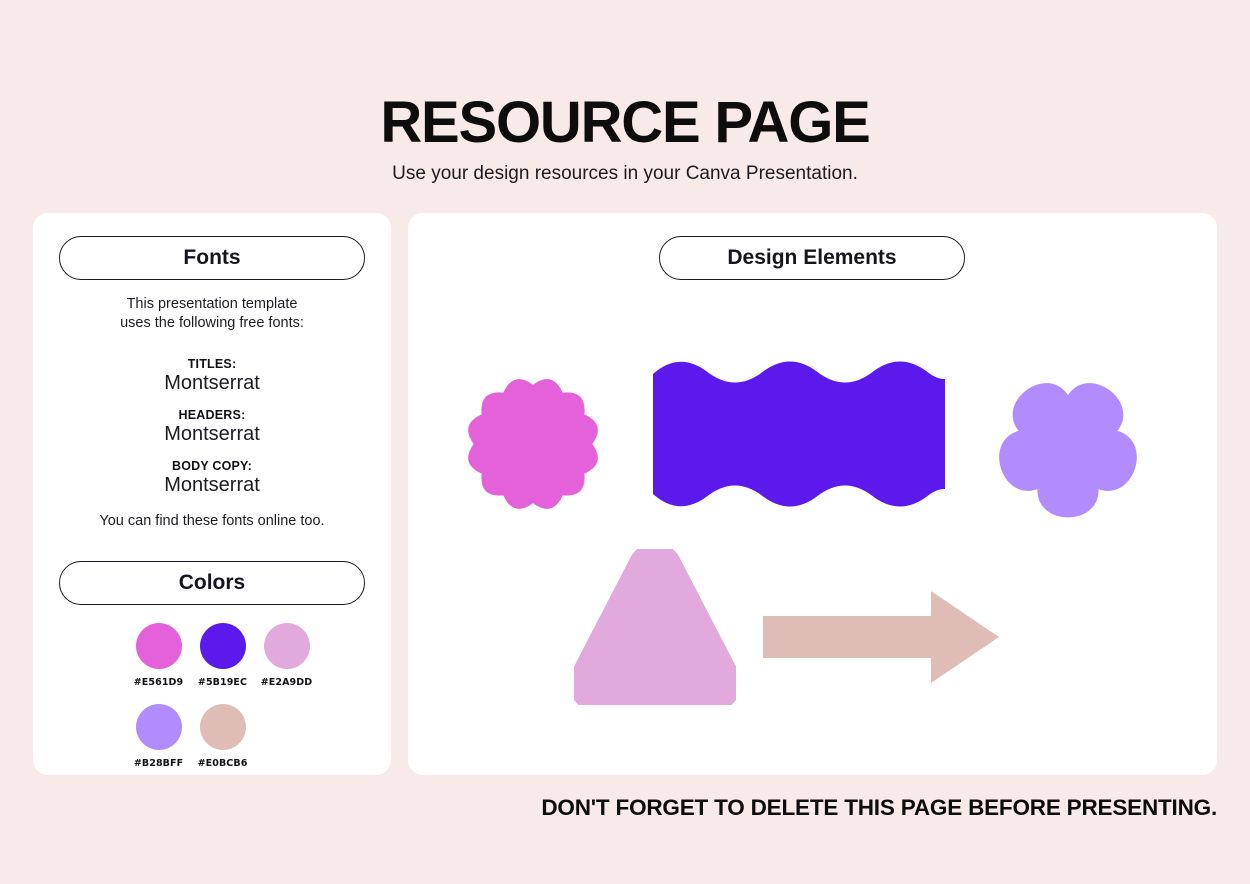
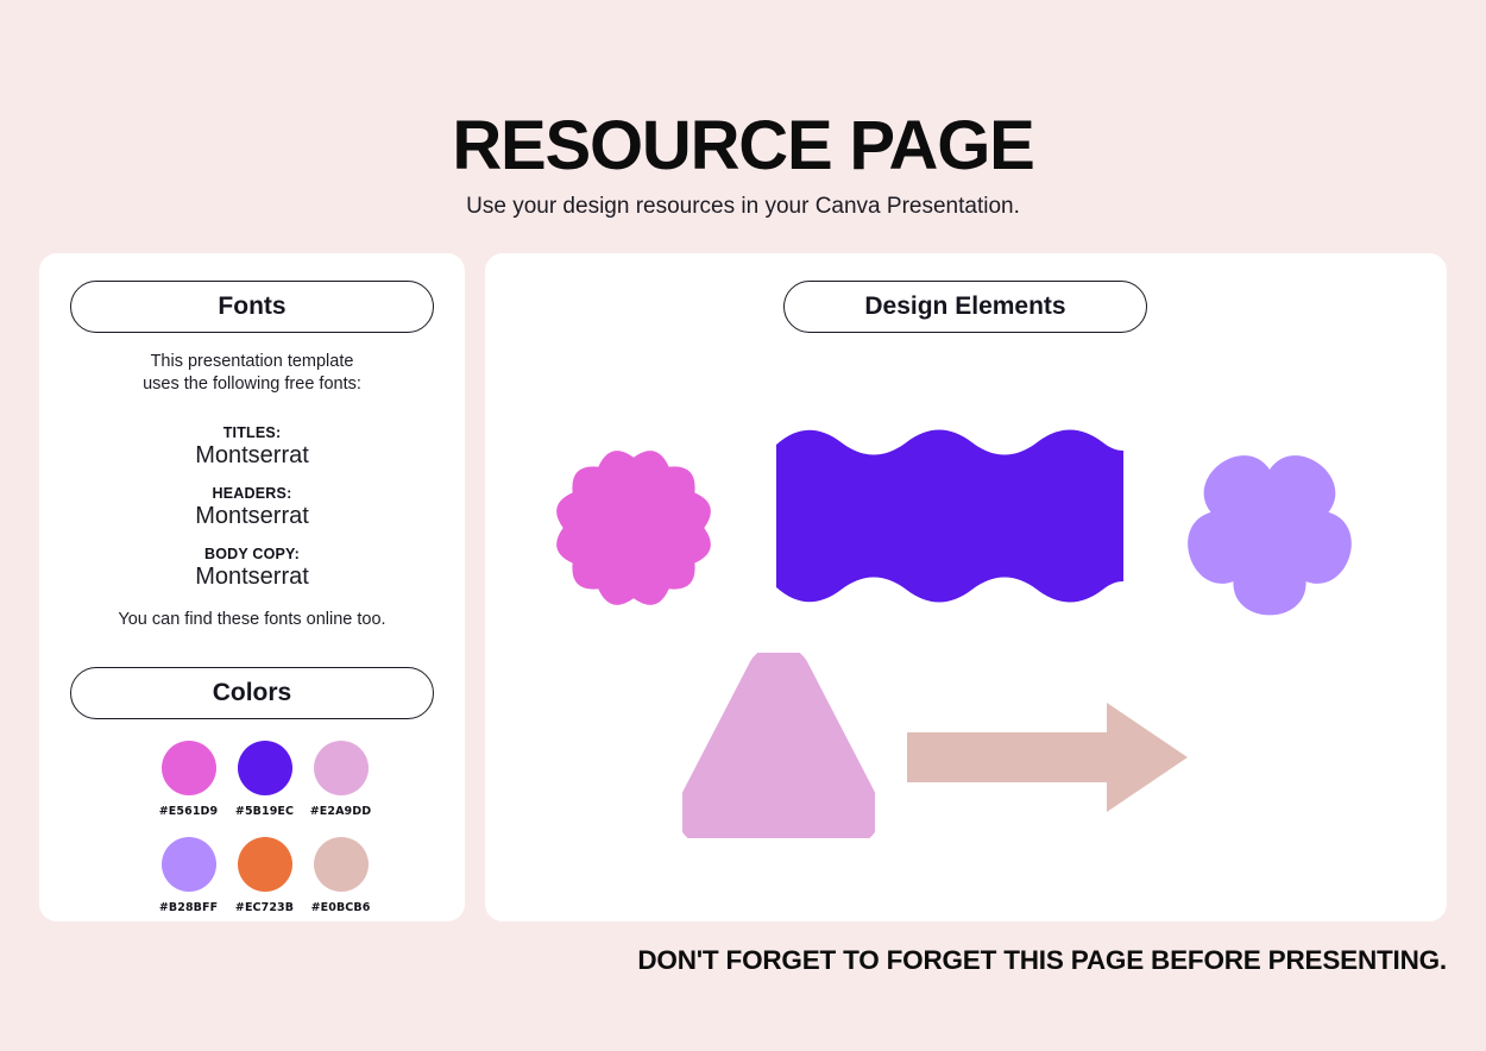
  RESOURCE PAGE
  Use your design resources in your Canva Presentation.
  Fonts
  This presentation template
  uses the following free fonts:
  TITLES:
  Montserrat
  HEADERS:
  Montserrat
  BODY COPY:
  Montserrat
  You can find these fonts online too.
  Colors
  #E561D9
  #5B19EC
  #E2A9DD
  #B28BFF
+ #EC723B
  #E0BCB6
  Design Elements
- DON'T FORGET TO DELETE THIS PAGE BEFORE PRESENTING.
+ DON'T FORGET TO FORGET THIS PAGE BEFORE PRESENTING.
